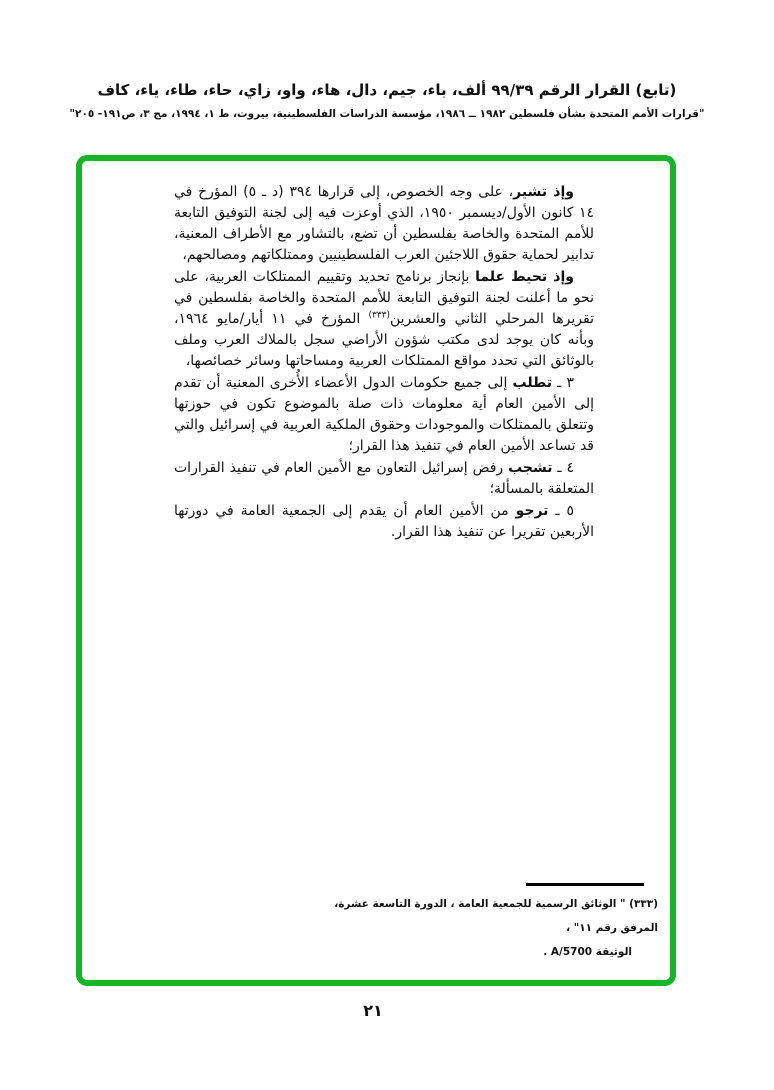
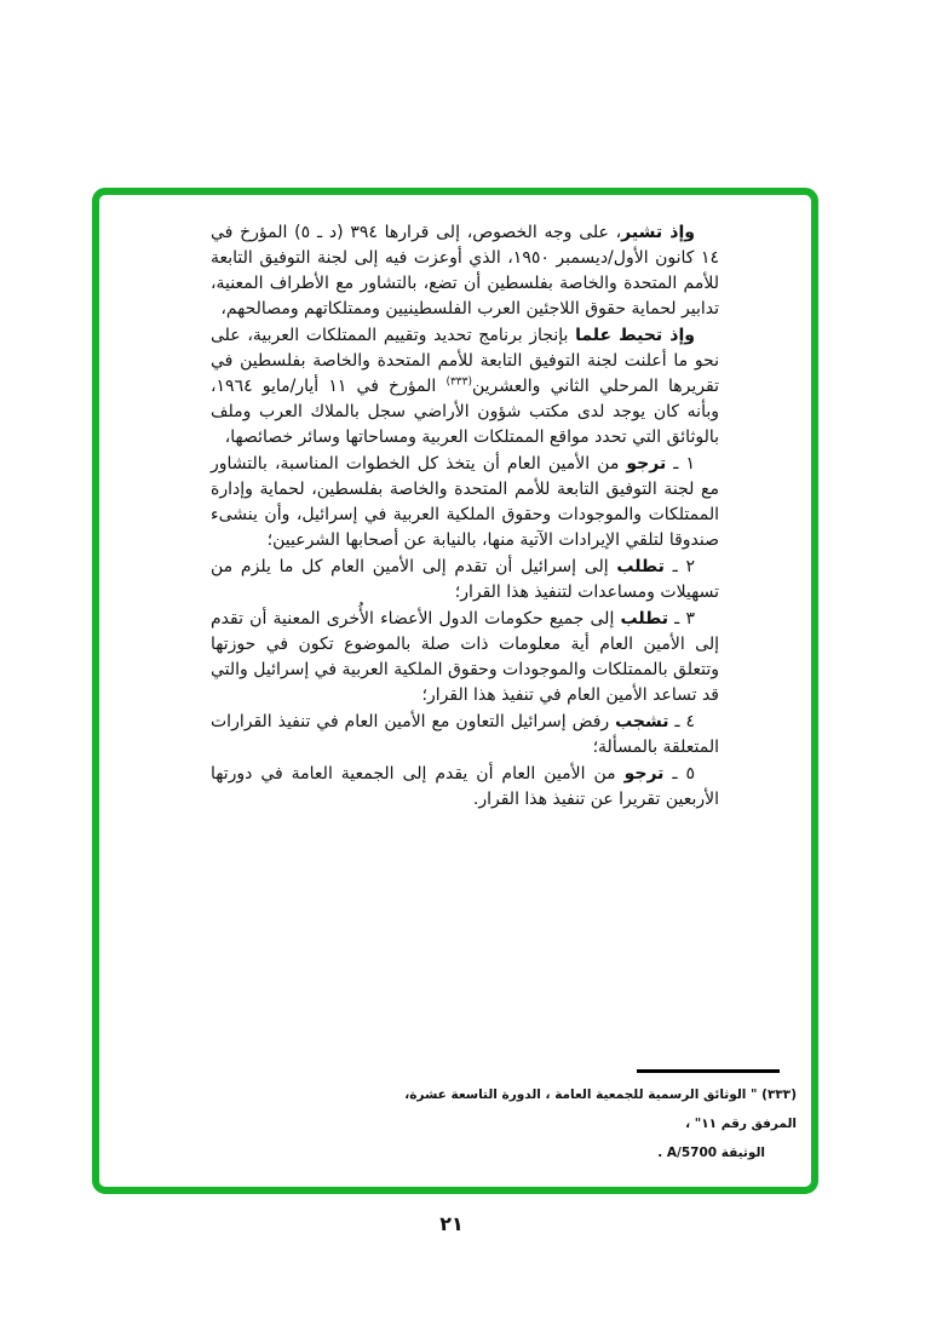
- (تابع) القرار الرقم ٩٩/٣٩ ألف، باء، جيم، دال، هاء، واو، زاي، حاء، طاء، ياء، كاف
- "قرارات الأمم المتحدة بشأن فلسطين ١٩٨٢ ــ ١٩٨٦، مؤسسة الدراسات الفلسطينية، بيروت، ط ١، ١٩٩٤، مج ٣، ص١٩١- ٢٠٥"
  وإذ تشير، على وجه الخصوص، إلى قرارها ٣٩٤ (د ـ ٥) المؤرخ في ١٤ كانون الأول/ديسمبر ١٩٥٠، الذي أوعزت فيه إلى لجنة التوفيق التابعة للأمم المتحدة والخاصة بفلسطين أن تضع، بالتشاور مع الأطراف المعنية، تدابير لحماية حقوق اللاجئين العرب الفلسطينيين وممتلكاتهم ومصالحهم،
  وإذ تحيط علما بإنجاز برنامج تحديد وتقييم الممتلكات العربية، على نحو ما أعلنت لجنة التوفيق التابعة للأمم المتحدة والخاصة بفلسطين في تقريرها المرحلي الثاني والعشرين(٣٣٣) المؤرخ في ١١ أيار/مايو ١٩٦٤، وبأنه كان يوجد لدى مكتب شؤون الأراضي سجل بالملاك العرب وملف بالوثائق التي تحدد مواقع الممتلكات العربية ومساحاتها وسائر خصائصها،
+ ١ ـ ترجو من الأمين العام أن يتخذ كل الخطوات المناسبة، بالتشاور مع لجنة التوفيق التابعة للأمم المتحدة والخاصة بفلسطين، لحماية وإدارة الممتلكات والموجودات وحقوق الملكية العربية في إسرائيل، وأن ينشىء صندوقا لتلقي الإيرادات الآتية منها، بالنيابة عن أصحابها الشرعيين؛
+ ٢ ـ تطلب إلى إسرائيل أن تقدم إلى الأمين العام كل ما يلزم من تسهيلات ومساعدات لتنفيذ هذا القرار؛
  ٣ ـ تطلب إلى جميع حكومات الدول الأعضاء الأُخرى المعنية أن تقدم إلى الأمين العام أية معلومات ذات صلة بالموضوع تكون في حوزتها وتتعلق بالممتلكات والموجودات وحقوق الملكية العربية في إسرائيل والتي قد تساعد الأمين العام في تنفيذ هذا القرار؛
  ٤ ـ تشجب رفض إسرائيل التعاون مع الأمين العام في تنفيذ القرارات المتعلقة بالمسألة؛
  ٥ ـ ترجو من الأمين العام أن يقدم إلى الجمعية العامة في دورتها الأربعين تقريرا عن تنفيذ هذا القرار.
  (٣٣٣) " الوثائق الرسمية للجمعية العامة ، الدورة التاسعة عشرة، المرفق رقم ١١" ،
  الوثيقة A/5700 .
  ٢١
